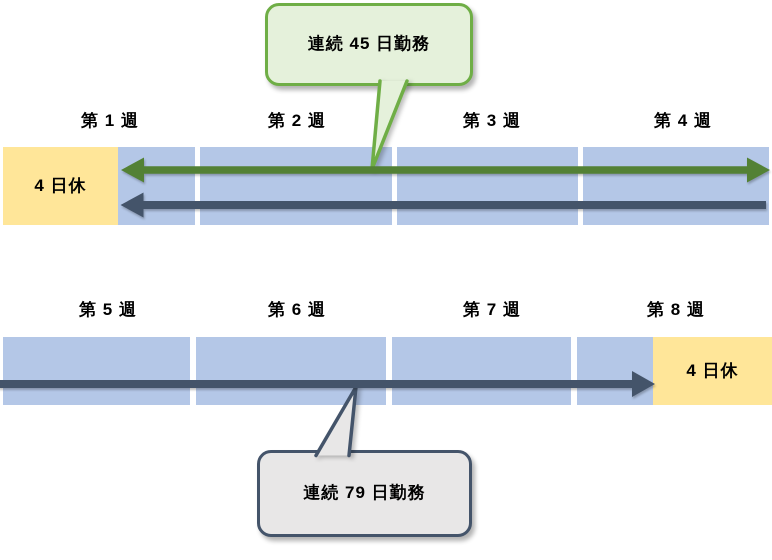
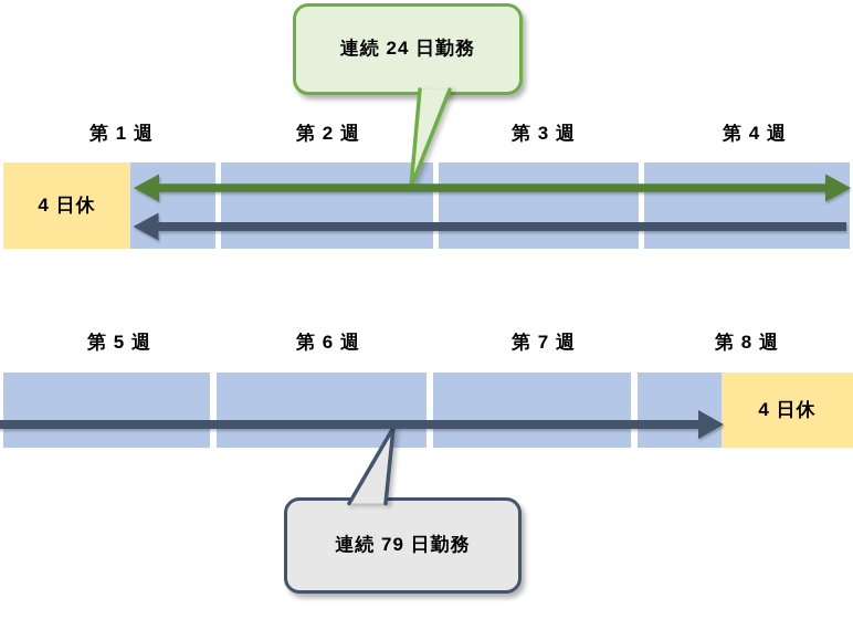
- 連続 45 日勤務
+ 連続 24 日勤務
  第 1 週
  第 2 週
  第 3 週
  第 4 週
  4 日休
  第 5 週
  第 6 週
  第 7 週
  第 8 週
  4 日休
  連続 79 日勤務
